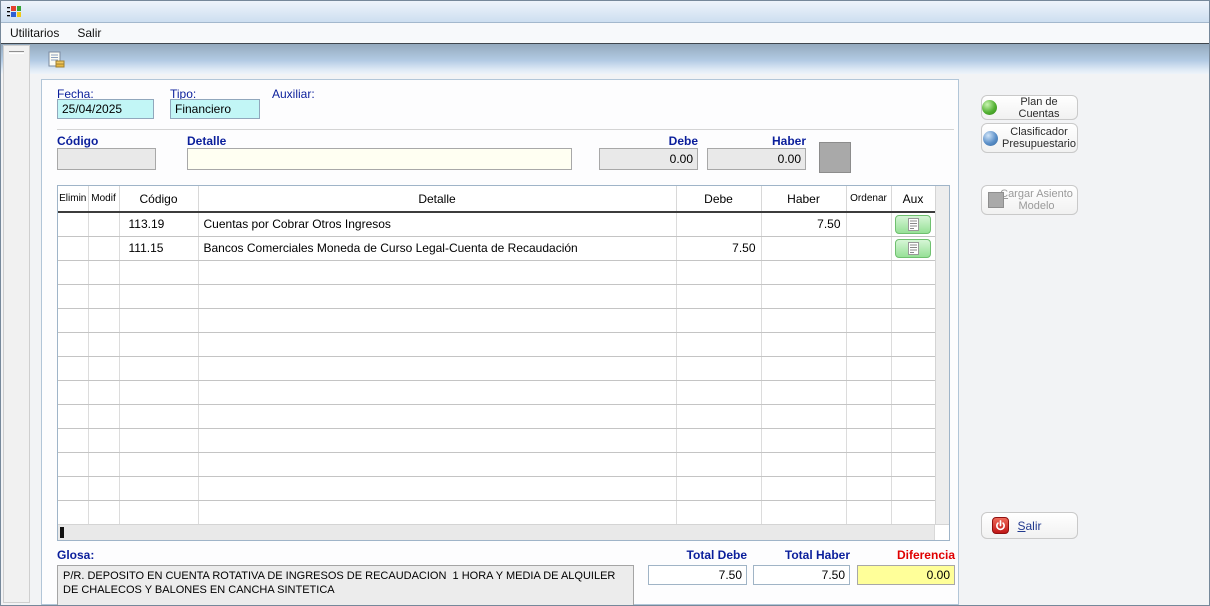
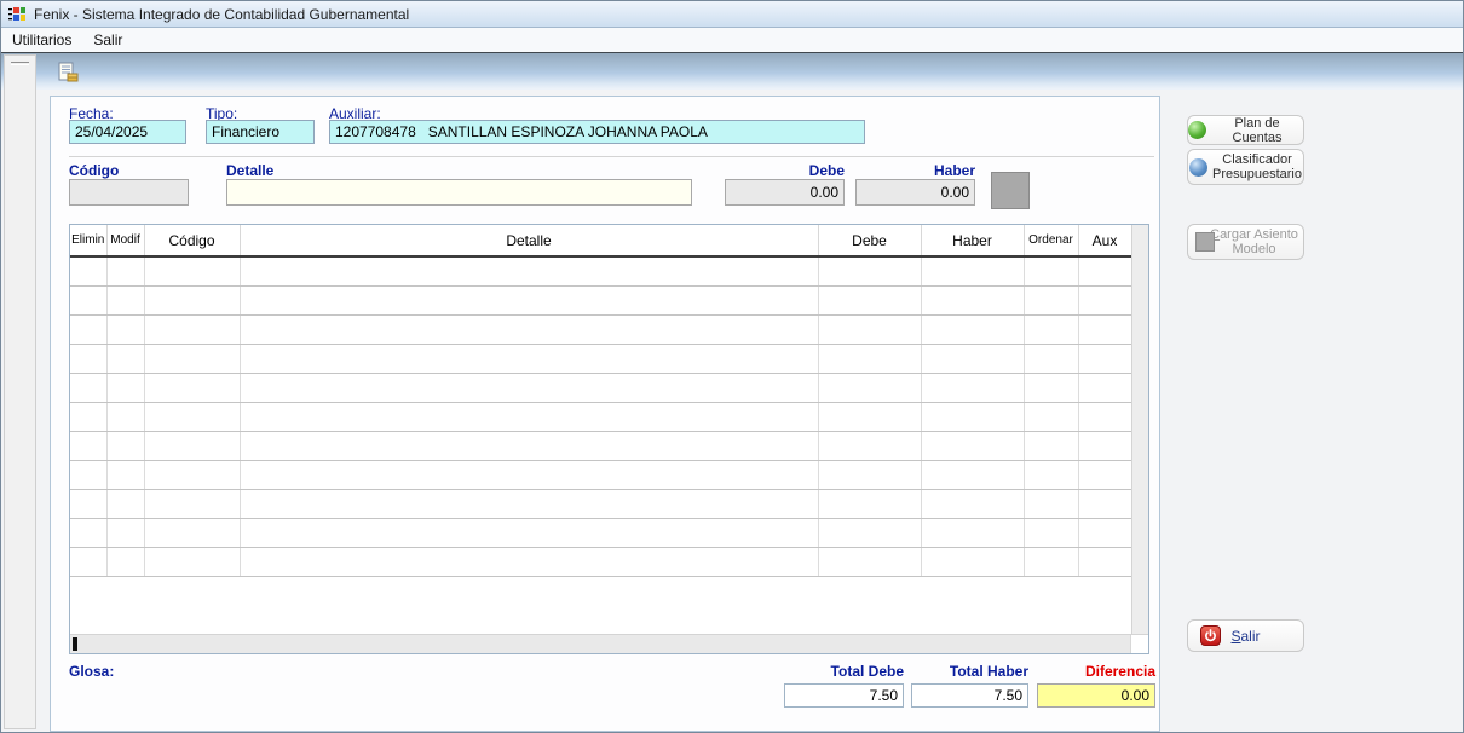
+ Fenix - Sistema Integrado de Contabilidad Gubernamental
  Utilitarios
  Salir
  Fecha:
  25/04/2025
  Tipo:
  Financiero
  Auxiliar:
+ 1207708478 SANTILLAN ESPINOZA JOHANNA PAOLA
  Código
  Detalle
  Debe
  0.00
  Haber
  0.00
  Elimin	Modif	Código	Detalle	Debe	Haber	Ordenar	Aux
- 		113.19	Cuentas por Cobrar Otros Ingresos		7.50
- 		111.15	Bancos Comerciales Moneda de Curso Legal-Cuenta de Recaudación	7.50
  Glosa:
- P/R. DEPOSITO EN CUENTA ROTATIVA DE INGRESOS DE RECAUDACION 1 HORA Y MEDIA DE ALQUILER DE CHALECOS Y BALONES EN CANCHA SINTETICA
  Total Debe
  7.50
  Total Haber
  7.50
  Diferencia
  0.00
  Plan de Cuentas
  Clasificador
  Presupuestario
  Cargar Asiento
  Modelo
  Salir
